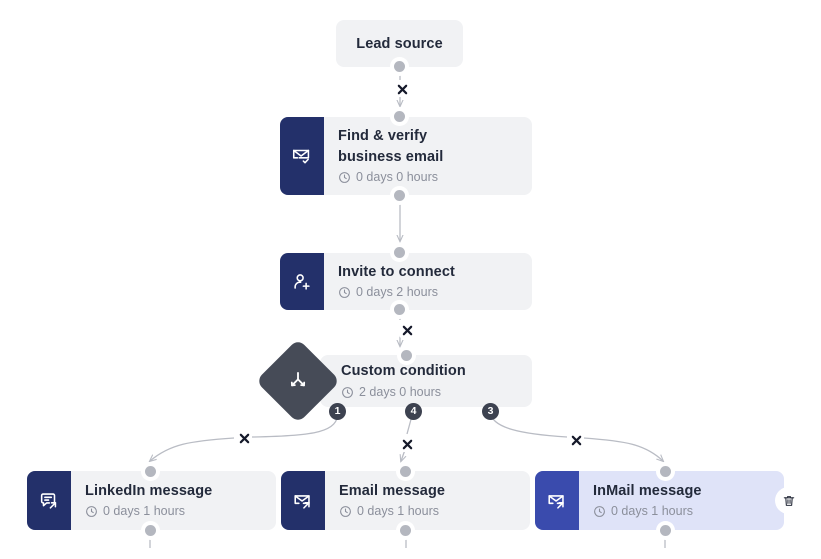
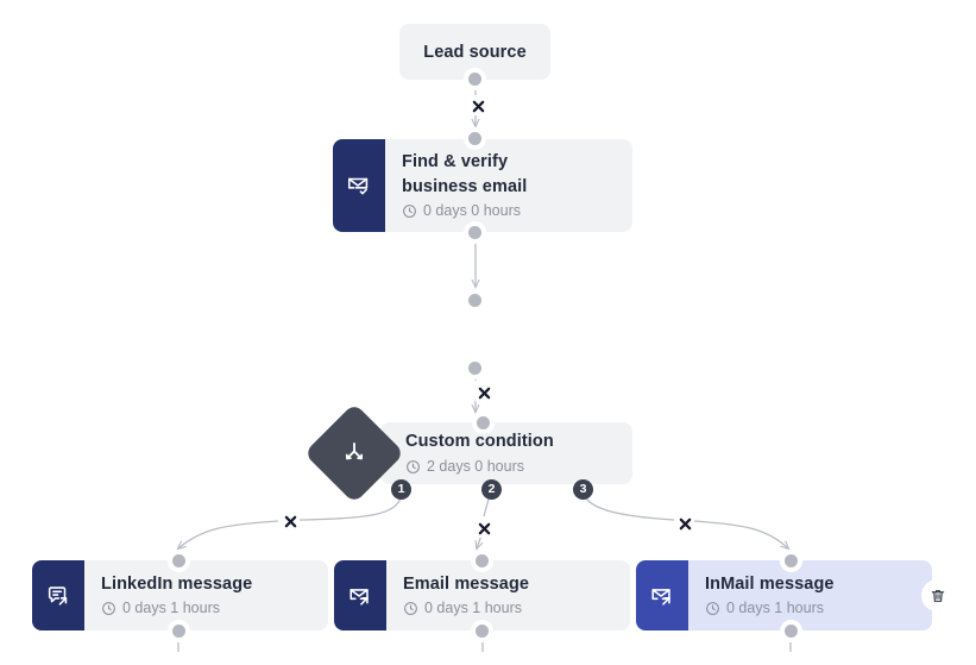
  Lead source
  Find & verify
  business email
  0 days 0 hours
- Invite to connect
- 0 days 2 hours
  Custom condition
  2 days 0 hours
  LinkedIn message
  0 days 1 hours
  Email message
  0 days 1 hours
  InMail message
  0 days 1 hours
  1
- 4
+ 2
  3
